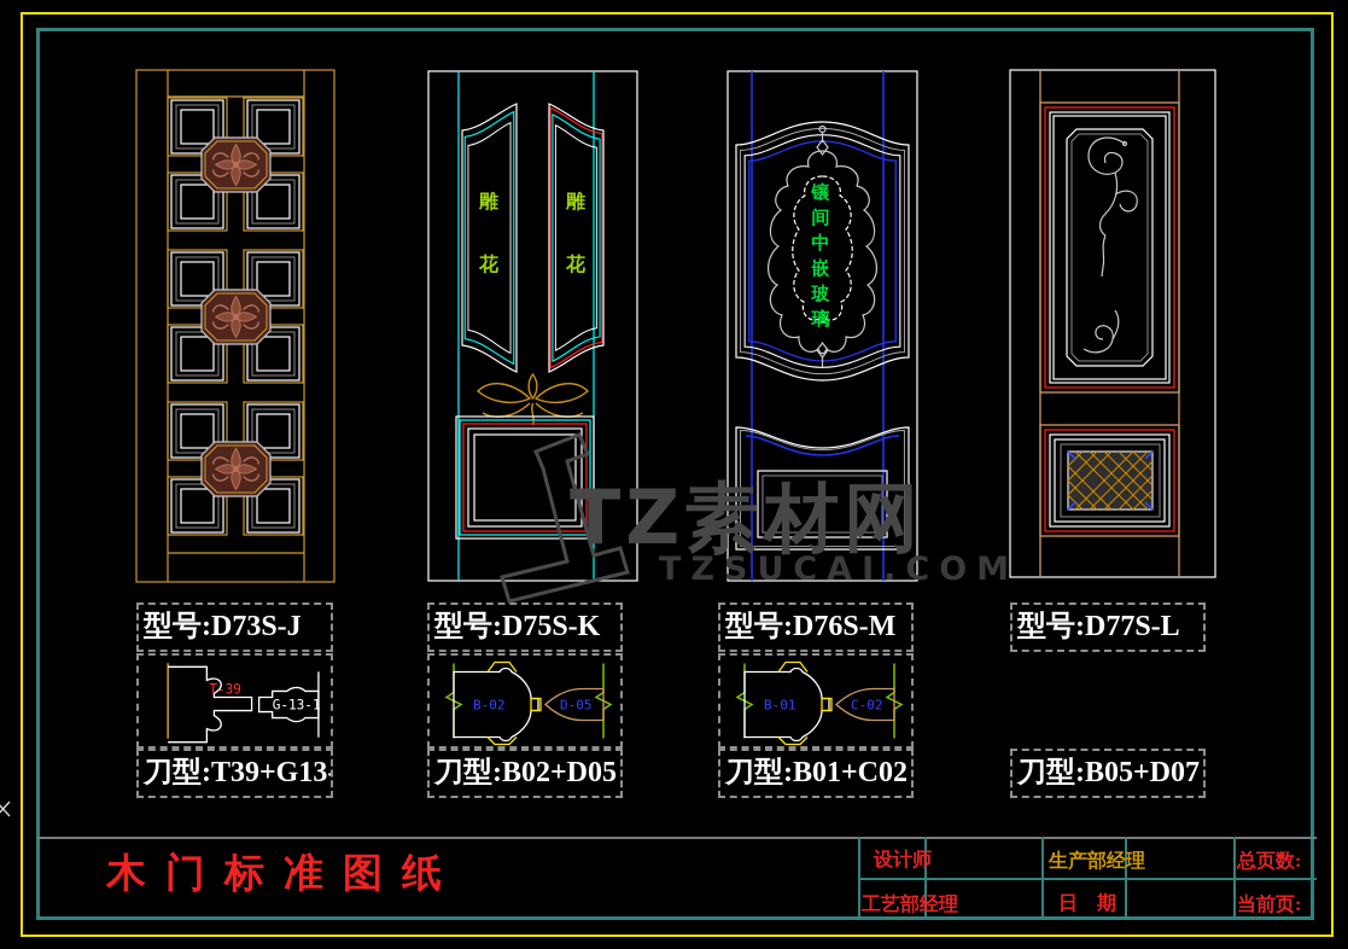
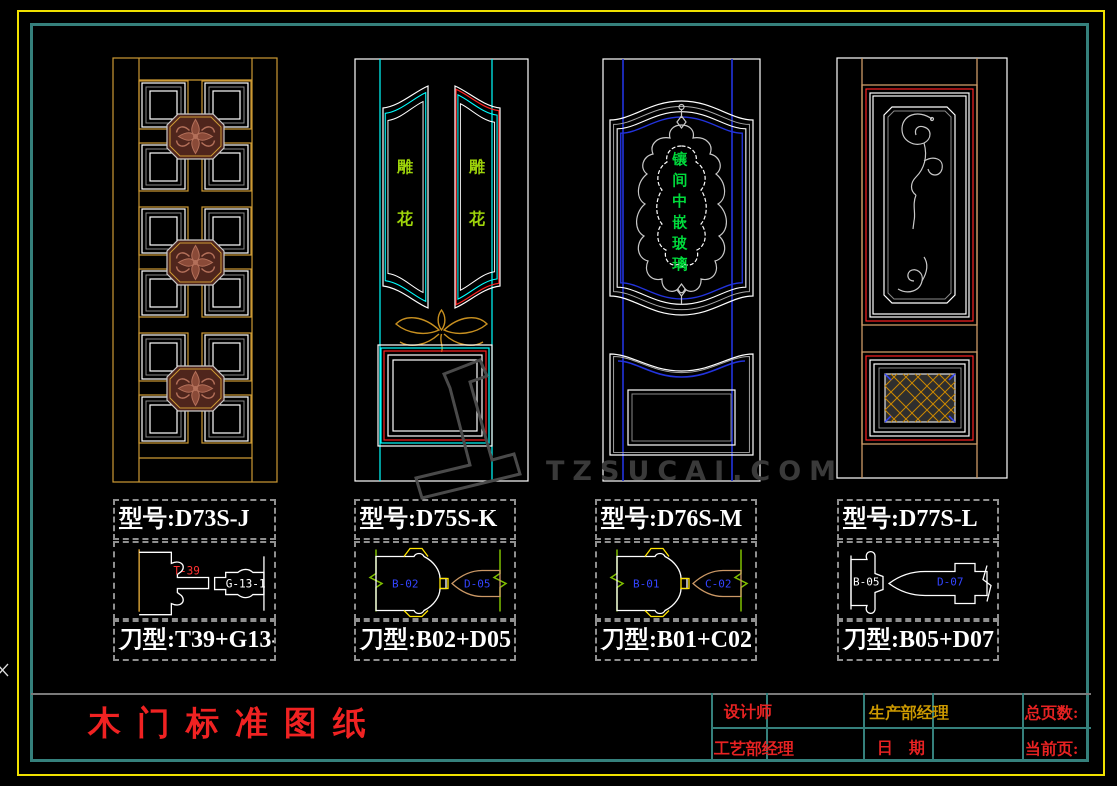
  雕
  花
  雕
  花
  镶
  间
  中
  嵌
  玻
  璃
  型号:D73S-J
  T-39
  G-13-1
  刀型:T39+G13-
  型号:D75S-K
  B-02
  D-05
  刀型:B02+D05
  型号:D76S-M
  B-01
  C-02
  刀型:B01+C02
  型号:D77S-L
+ B-05
+ D-07
  刀型:B05+D07
- TZ素材网
  TZSUCAI.COM
  木门标准图纸
  设计师
  生产部经理
  总页数:
  工艺部经理
  日 期
  当前页:
